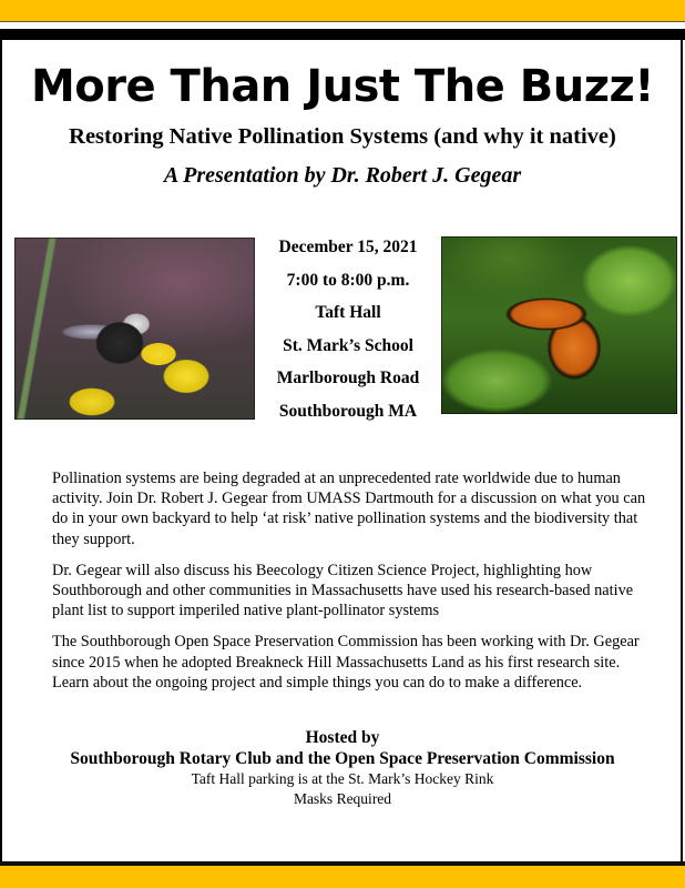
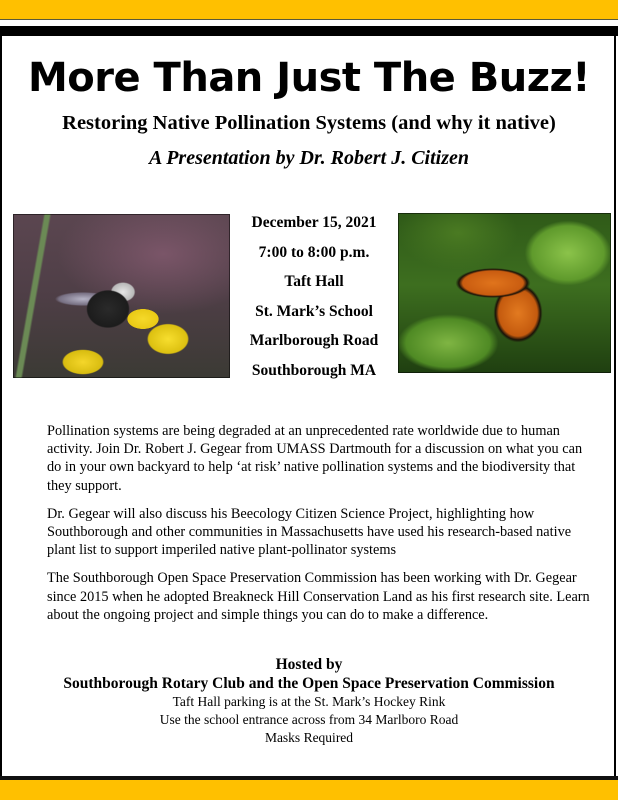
  More Than Just The Buzz!
  Restoring Native Pollination Systems (and why it native)
- A Presentation by Dr. Robert J. Gegear
+ A Presentation by Dr. Robert J. Citizen
  December 15, 2021
  7:00 to 8:00 p.m.
  Taft Hall
  St. Mark’s School
  Marlborough Road
  Southborough MA
  Pollination systems are being degraded at an unprecedented rate worldwide due to human activity. Join Dr. Robert J. Gegear from UMASS Dartmouth for a discussion on what you can do in your own backyard to help ‘at risk’ native pollination systems and the biodiversity that they support.
  Dr. Gegear will also discuss his Beecology Citizen Science Project, highlighting how Southborough and other communities in Massachusetts have used his research-based native plant list to support imperiled native plant-pollinator systems
- The Southborough Open Space Preservation Commission has been working with Dr. Gegear since 2015 when he adopted Breakneck Hill Massachusetts Land as his first research site. Learn about the ongoing project and simple things you can do to make a difference.
+ The Southborough Open Space Preservation Commission has been working with Dr. Gegear since 2015 when he adopted Breakneck Hill Conservation Land as his first research site. Learn about the ongoing project and simple things you can do to make a difference.
  Hosted by
  Southborough Rotary Club and the Open Space Preservation Commission
  Taft Hall parking is at the St. Mark’s Hockey Rink
+ Use the school entrance across from 34 Marlboro Road
  Masks Required
